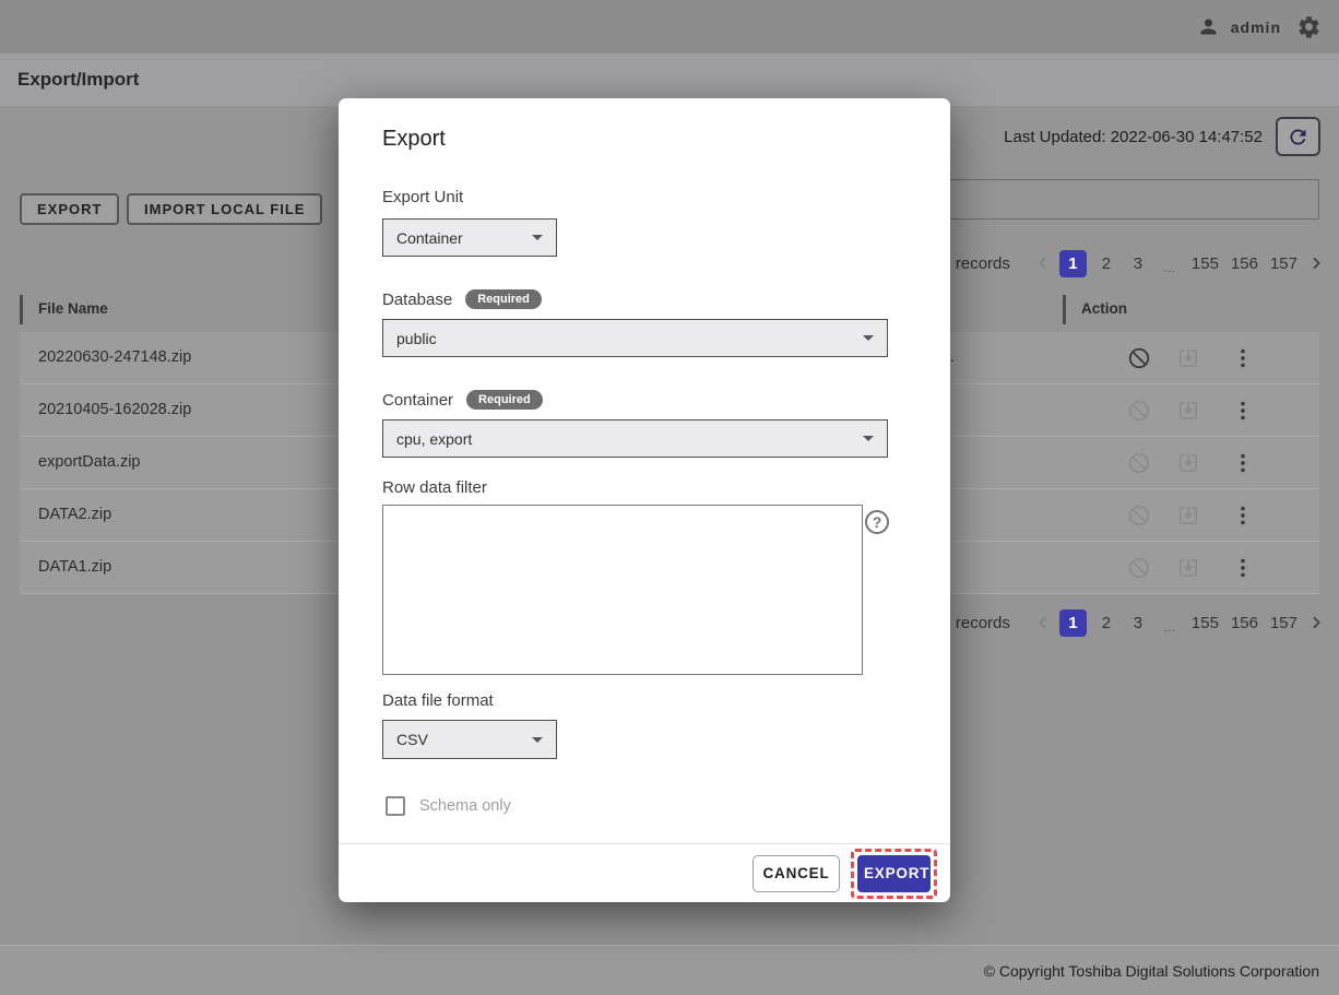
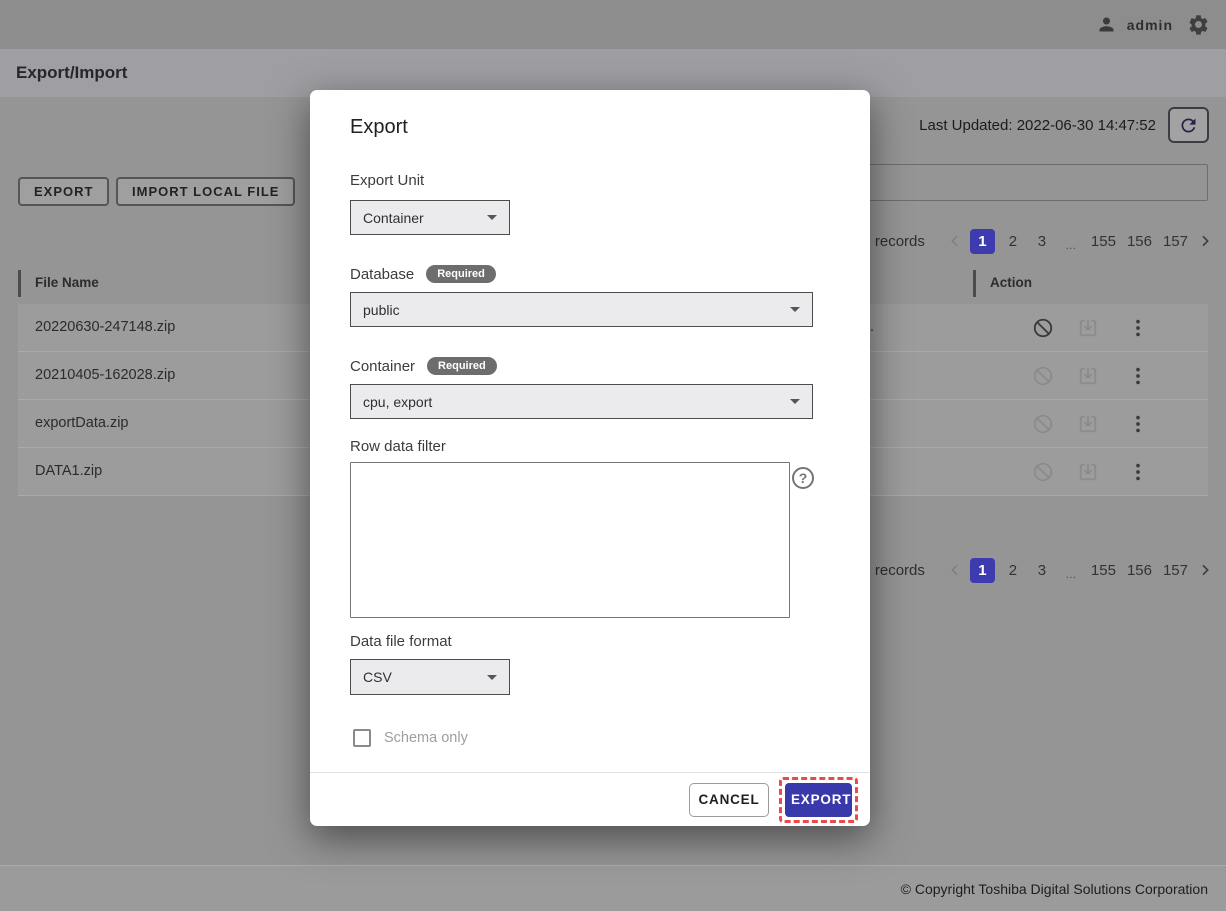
  admin
  Export/Import
  EXPORT
  IMPORT LOCAL FILE
  Last Updated: 2022-06-30 14:47:52
  records
  1
  2
  3
  …
  155
  156
  157
  File Name
  Action
  20220630-247148.zip
  20210405-162028.zip
  exportData.zip
- DATA2.zip
  DATA1.zip
  records
  1
  2
  3
  …
  155
  156
  157
  © Copyright Toshiba Digital Solutions Corporation
  Export
  Export Unit
  Container
  Database
  Required
  public
  Container
  Required
  cpu, export
  Row data filter
  ?
  Data file format
  CSV
  Schema only
  CANCEL
  EXPORT
